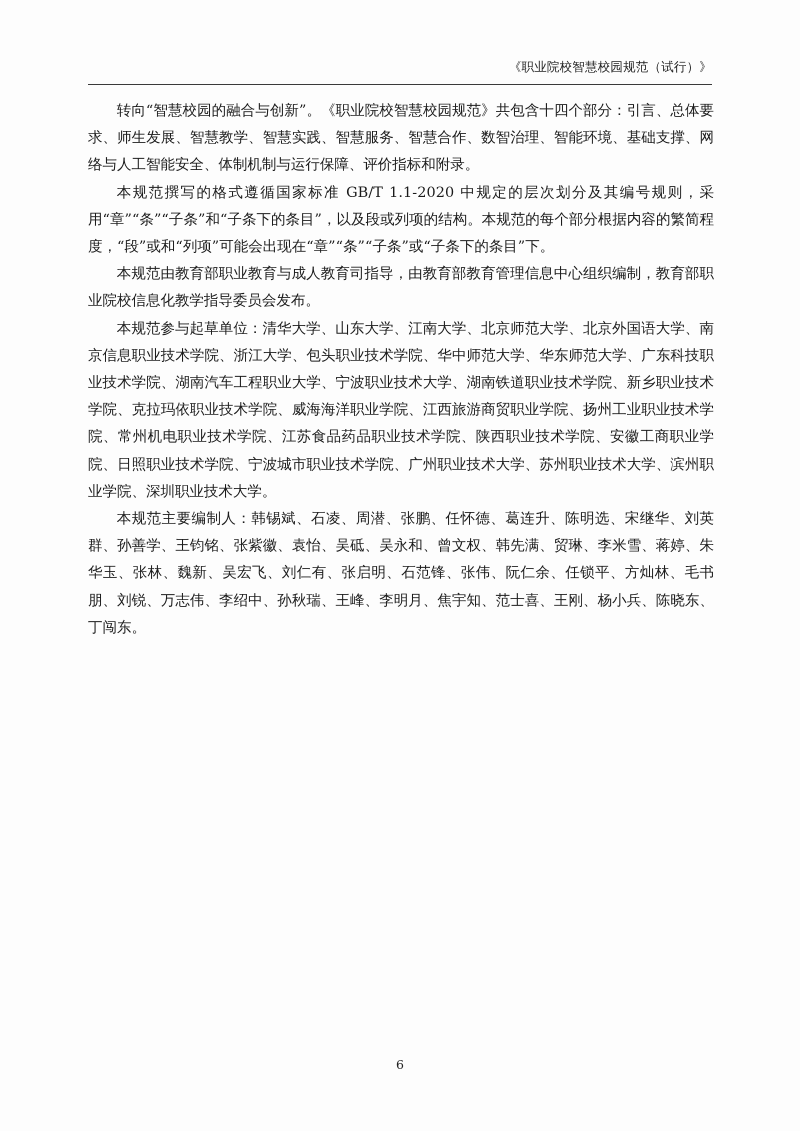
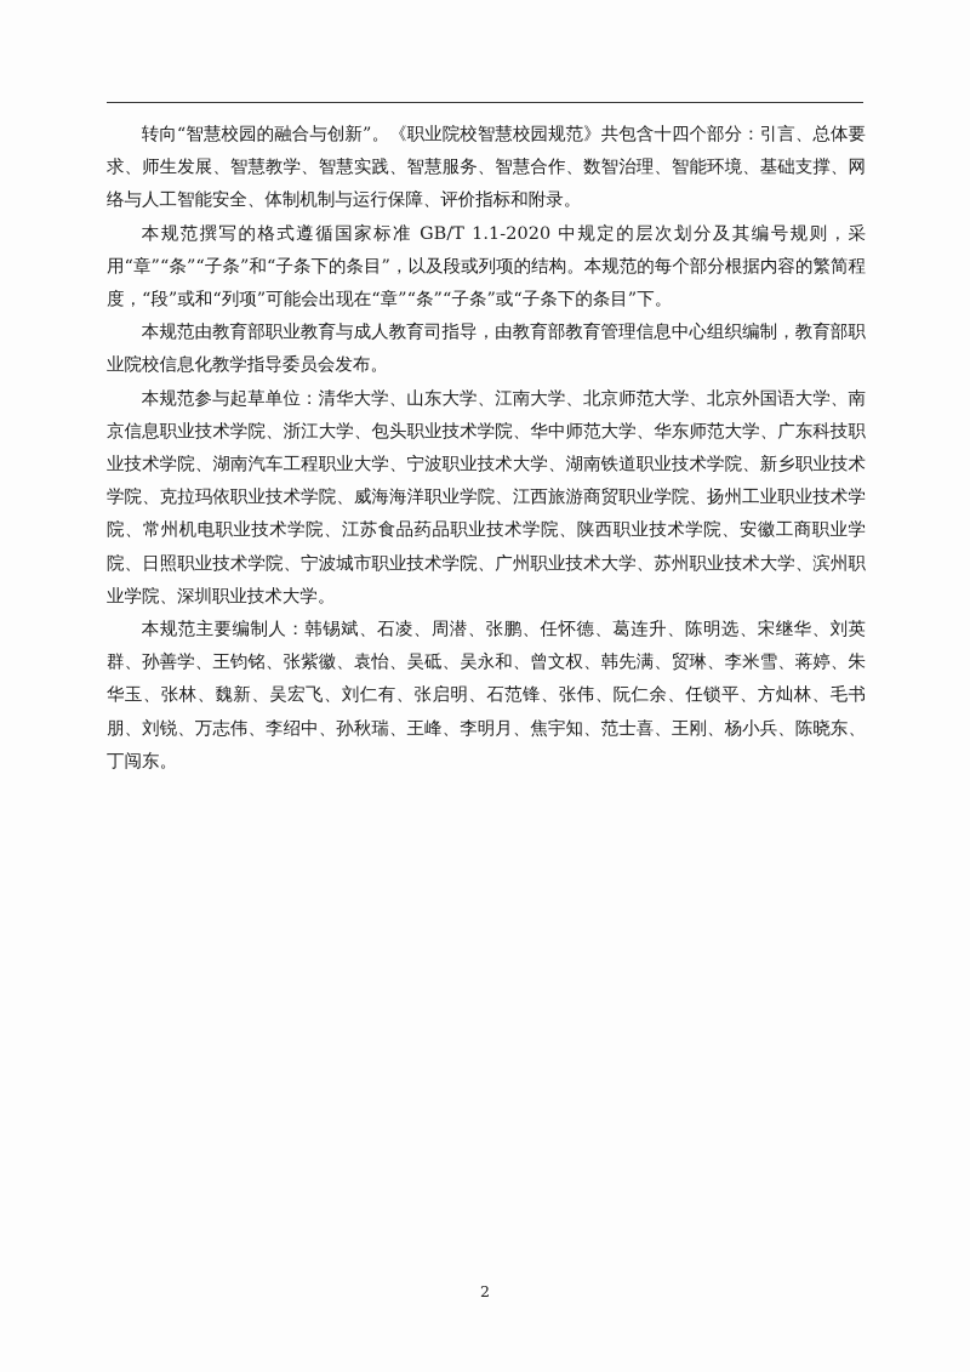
- 《职业院校智慧校园规范（试行）》
  转向“智慧校园的融合与创新”。《职业院校智慧校园规范》共包含十四个部分：引言、总体要求、师生发展、智慧教学、智慧实践、智慧服务、智慧合作、数智治理、智能环境、基础支撑、网络与人工智能安全、体制机制与运行保障、评价指标和附录。
  本规范撰写的格式遵循国家标准 GB/T 1.1-2020 中规定的层次划分及其编号规则，采用“章”“条”“子条”和“子条下的条目”，以及段或列项的结构。本规范的每个部分根据内容的繁简程度，“段”或和“列项”可能会出现在“章”“条”“子条”或“子条下的条目”下。
  本规范由教育部职业教育与成人教育司指导，由教育部教育管理信息中心组织编制，教育部职业院校信息化教学指导委员会发布。
  本规范参与起草单位：清华大学、山东大学、江南大学、北京师范大学、北京外国语大学、南京信息职业技术学院、浙江大学、包头职业技术学院、华中师范大学、华东师范大学、广东科技职业技术学院、湖南汽车工程职业大学、宁波职业技术大学、湖南铁道职业技术学院、新乡职业技术学院、克拉玛依职业技术学院、威海海洋职业学院、江西旅游商贸职业学院、扬州工业职业技术学院、常州机电职业技术学院、江苏食品药品职业技术学院、陕西职业技术学院、安徽工商职业学院、日照职业技术学院、宁波城市职业技术学院、广州职业技术大学、苏州职业技术大学、滨州职业学院、深圳职业技术大学。
  本规范主要编制人：韩锡斌、石凌、周潜、张鹏、任怀德、葛连升、陈明选、宋继华、刘英群、孙善学、王钧铭、张紫徽、袁怡、吴砥、吴永和、曾文权、韩先满、贸琳、李米雪、蒋婷、朱华玉、张林、魏新、吴宏飞、刘仁有、张启明、石范锋、张伟、阮仁余、任锁平、方灿林、毛书朋、刘锐、万志伟、李绍中、孙秋瑞、王峰、李明月、焦宇知、范士喜、王刚、杨小兵、陈晓东、丁闯东。
- 6
+ 2
